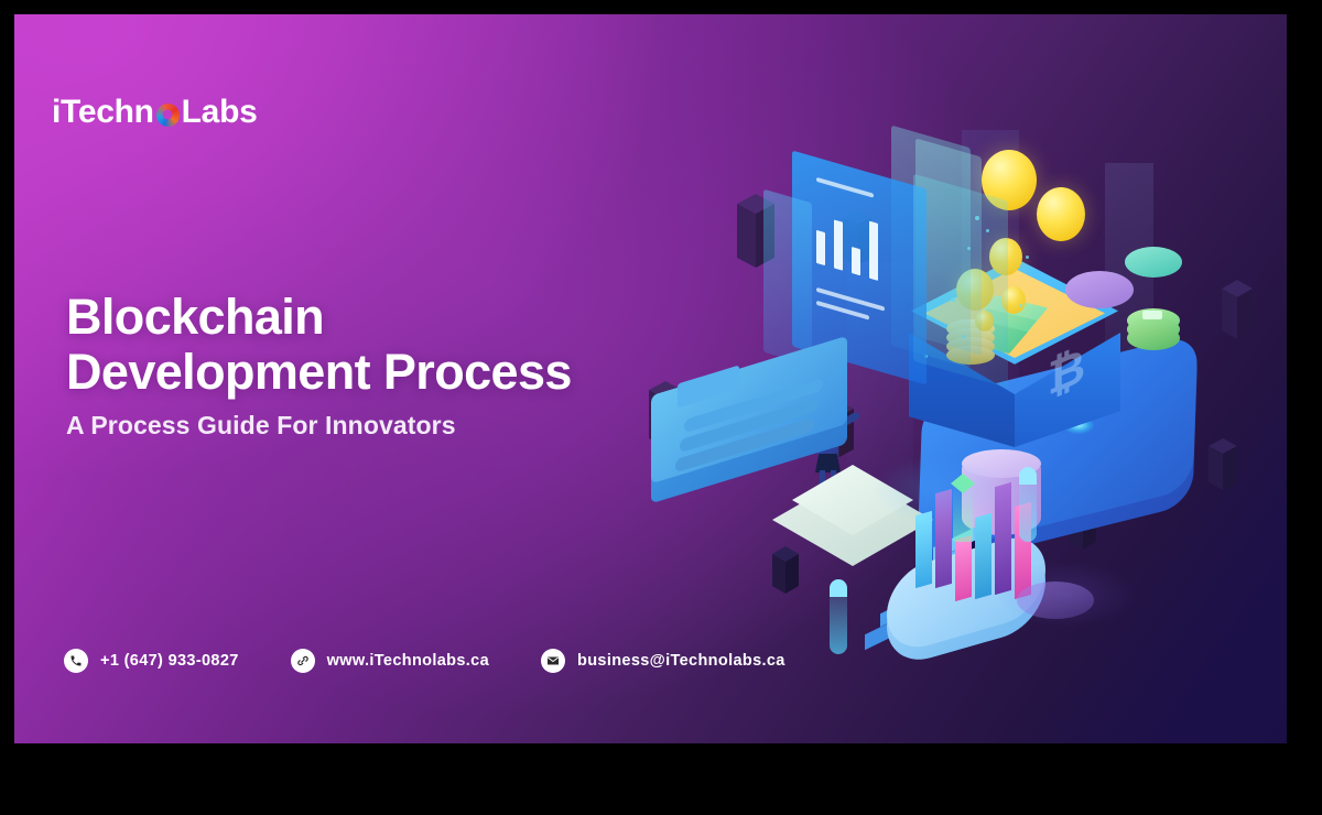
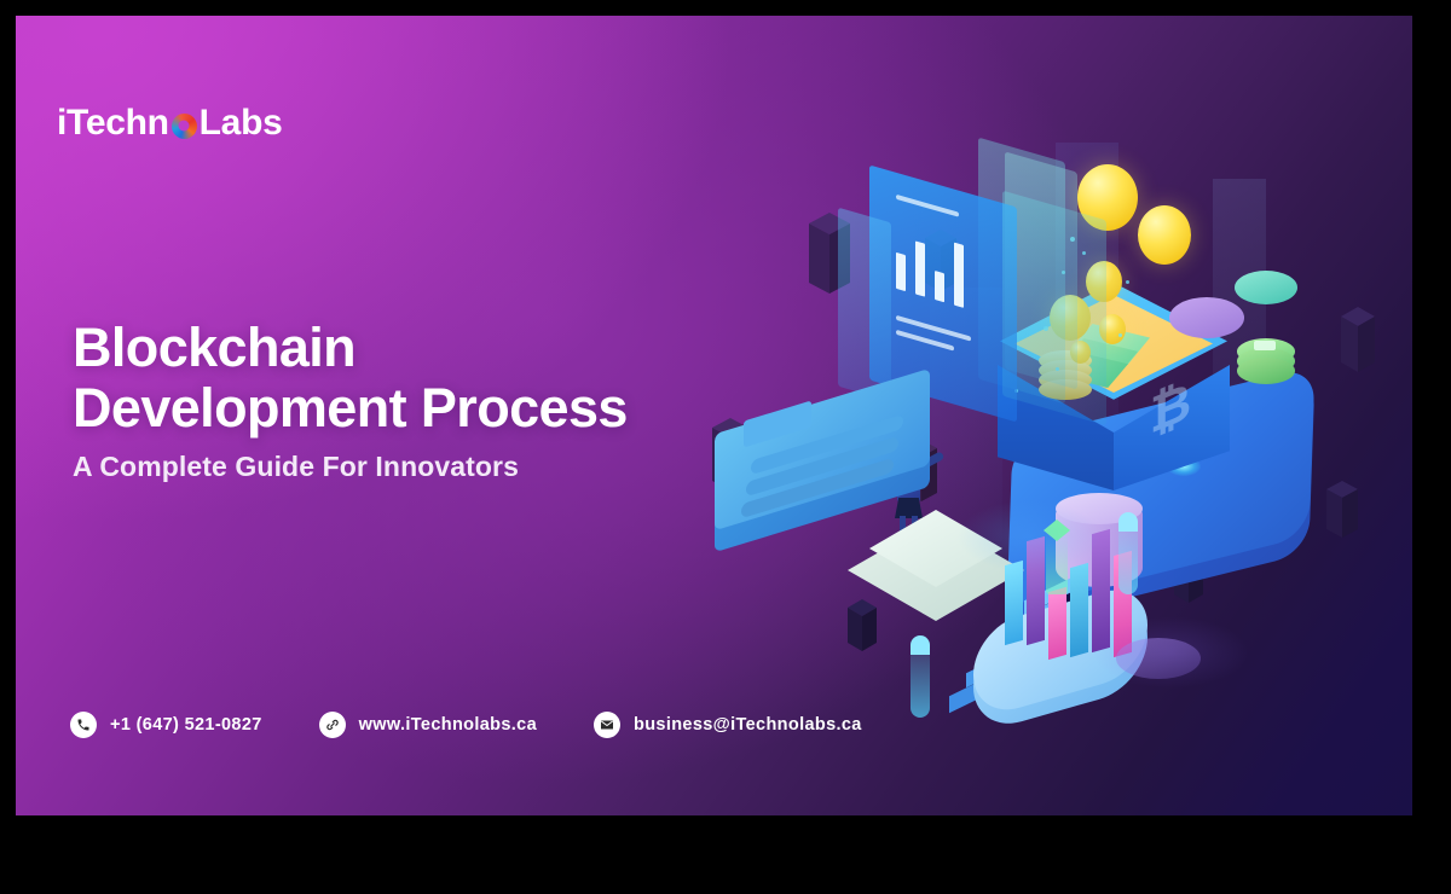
  iTechn
  Labs
  Blockchain
  Development Process
- A Process Guide For Innovators
+ A Complete Guide For Innovators
- +1 (647) 933-0827
+ +1 (647) 521-0827
  www.iTechnolabs.ca
  business@iTechnolabs.ca
